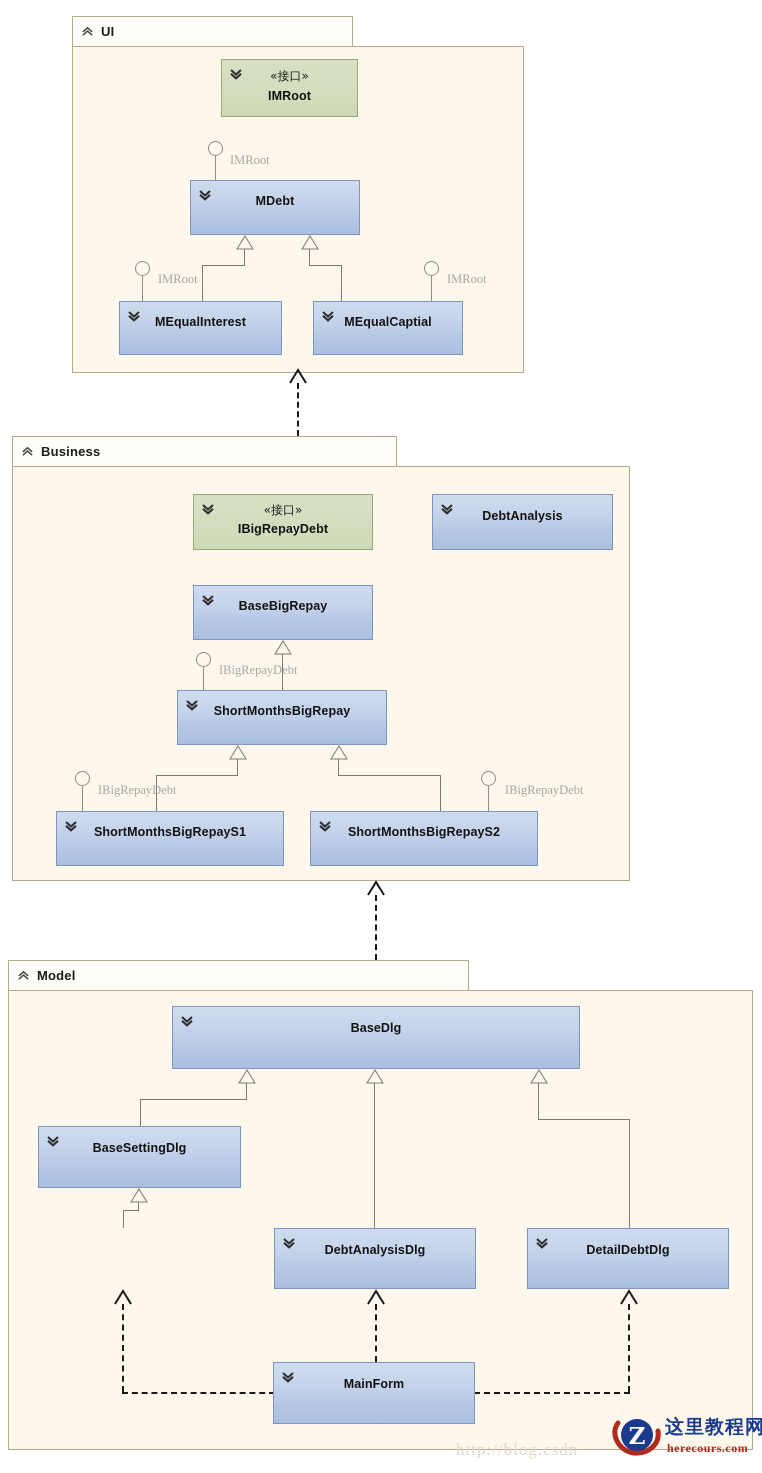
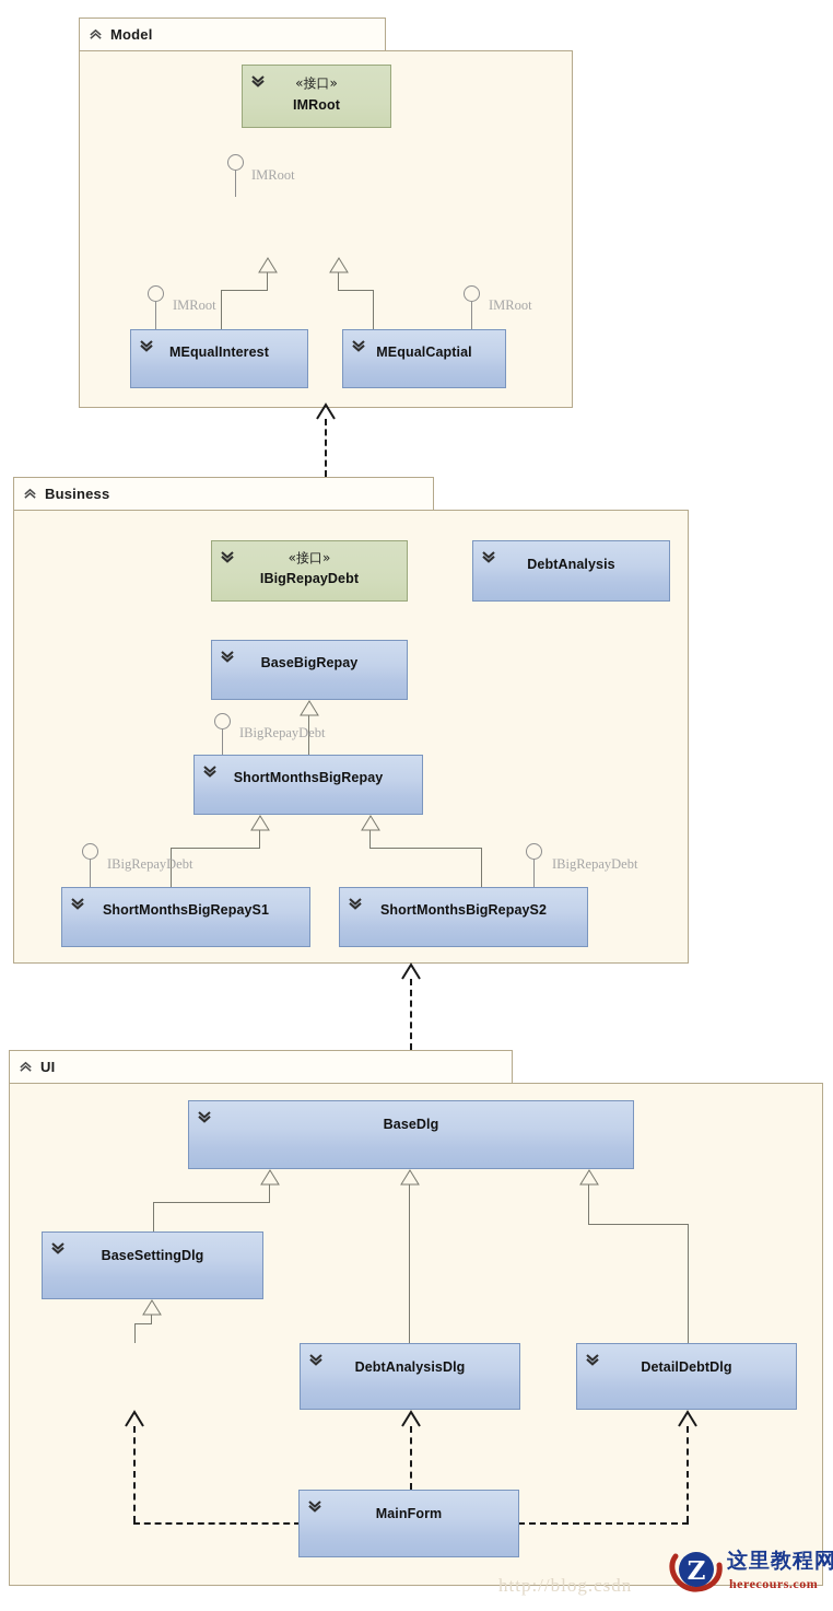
- UI
+ Model
  «接口»
  IMRoot
  IMRoot
- MDebt
  IMRoot
  IMRoot
  MEqualInterest
  MEqualCaptial
  Business
  «接口»
  IBigRepayDebt
  DebtAnalysis
  BaseBigRepay
  IBigRepayDebt
  ShortMonthsBigRepay
  IBigRepayDebt
  IBigRepayDebt
  ShortMonthsBigRepayS1
  ShortMonthsBigRepayS2
- Model
+ UI
  BaseDlg
  BaseSettingDlg
  DebtAnalysisDlg
  DetailDebtDlg
  MainForm
  http://blog.csdn
  Z
  这里教程网
  herecours.com
